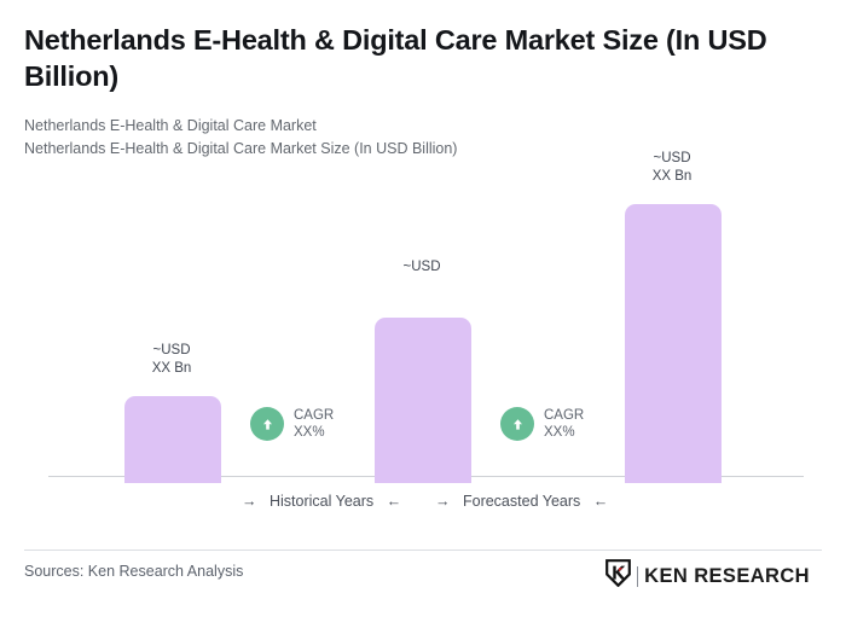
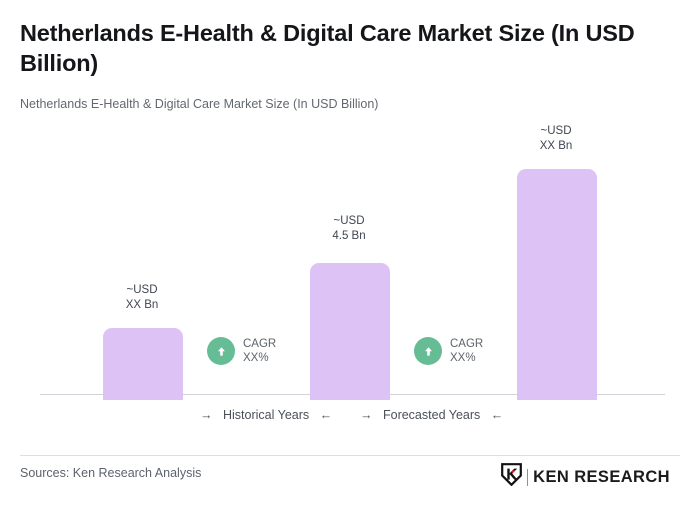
  Netherlands E-Health & Digital Care Market Size (In USD Billion)
- Netherlands E-Health & Digital Care Market
  Netherlands E-Health & Digital Care Market Size (In USD Billion)
  ~USD
  XX Bn
  CAGR
  XX%
  ~USD
+ 4.5 Bn
  CAGR
  XX%
  ~USD
  XX Bn
  → Historical Years ←
  → Forecasted Years ←
  Sources: Ken Research Analysis
  KEN RESEARCH
